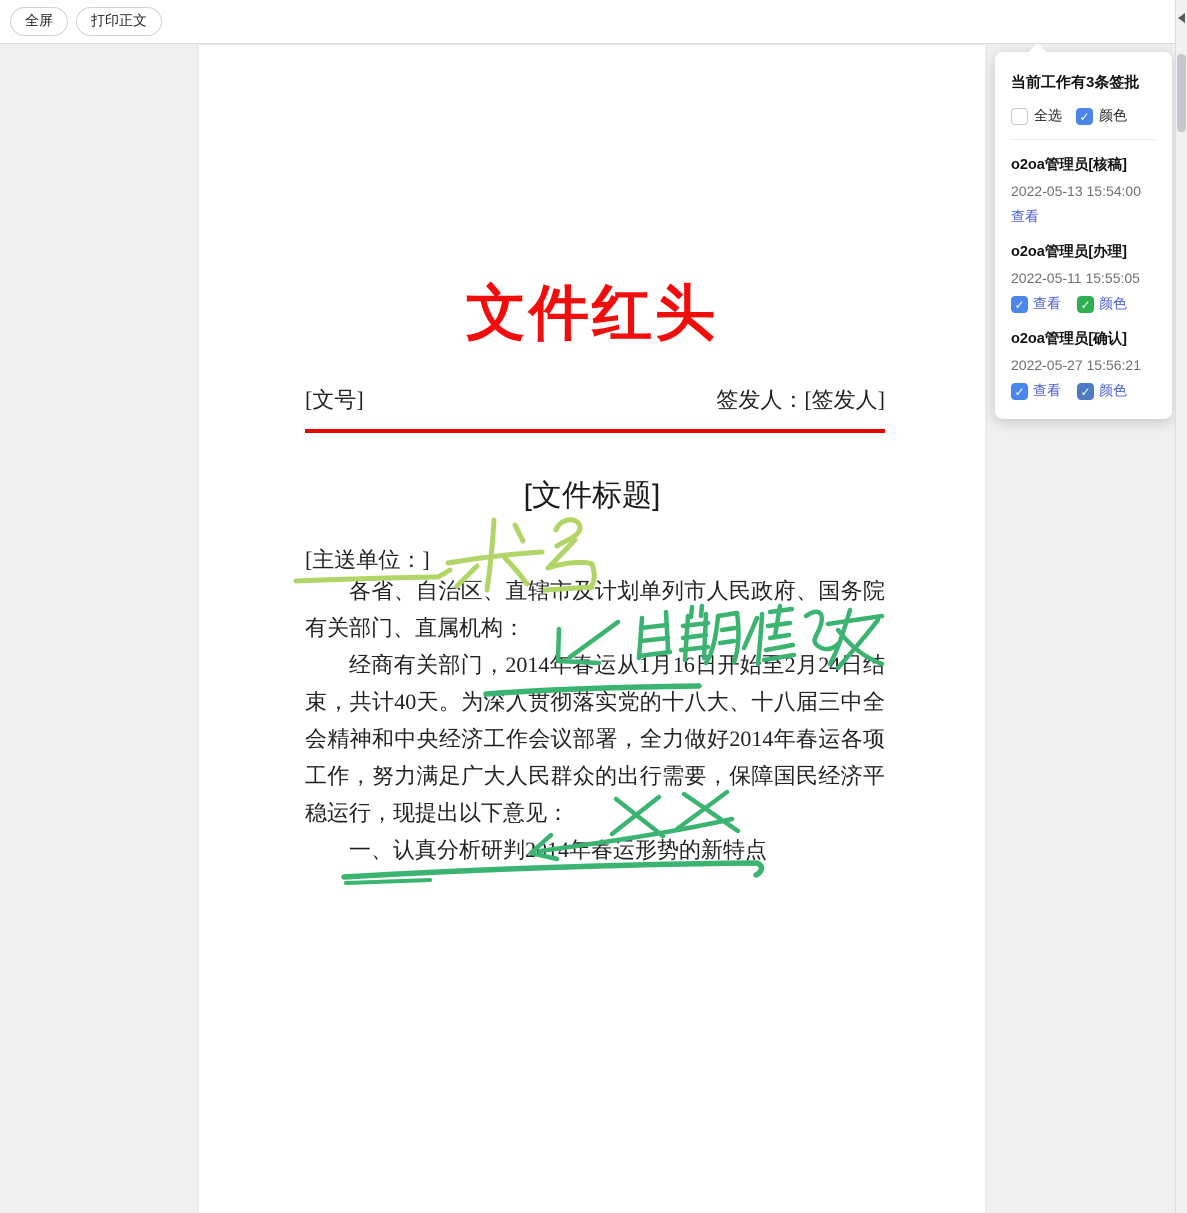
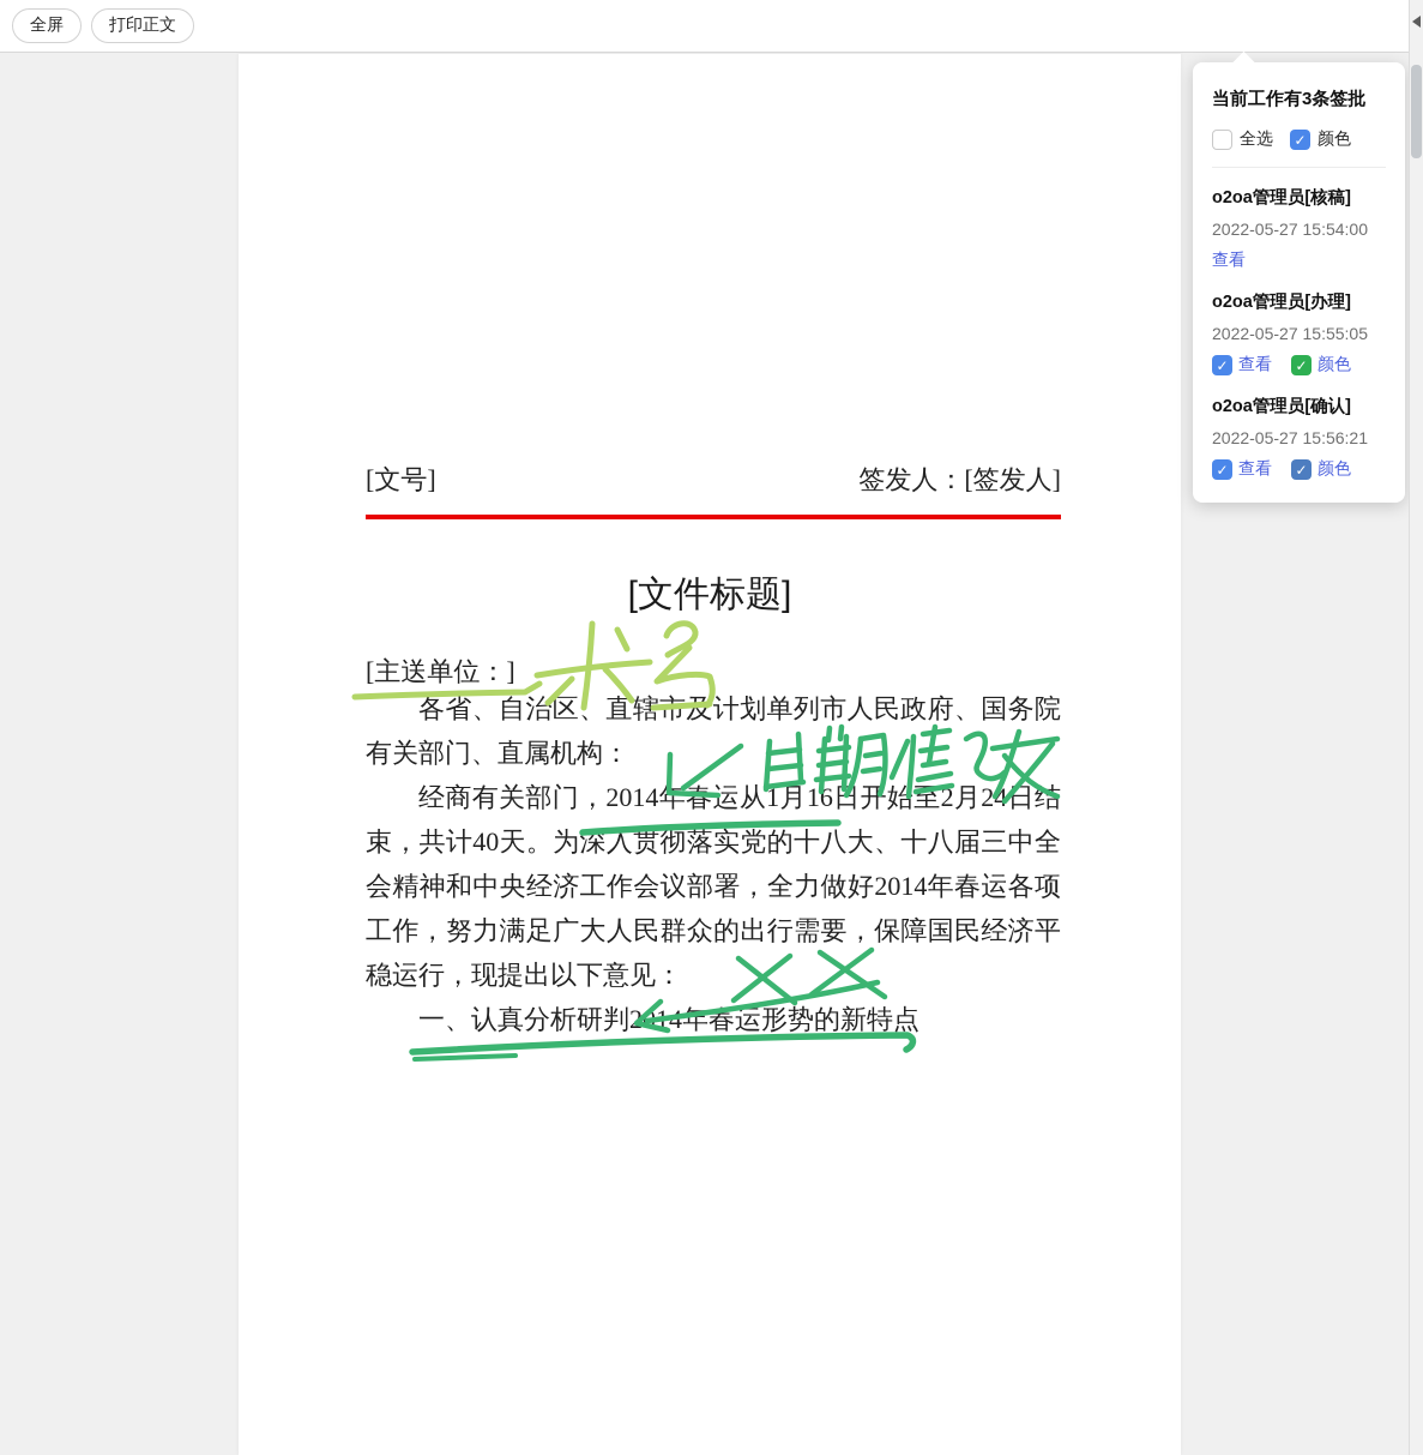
  全屏
  打印正文
- 文件红头
  [文号]
  签发人：[签发人]
  [文件标题]
  [主送单位：]
  各省、自治区、直辖及计划单列市人民政府、国务院有关部门、直属机构：
  经商有关部门，2014年春运从1月16开始至2月24日结束，共计40天。为深入贯彻落实党的十八大、十八届三中全会精神和中央经济工作会议部署，全力做好2014年春运各项工作，努力满足广大人民群众的出行需要，保障国民经济平稳运行，现提出以下意见：
  一、认真分析研判2年春运形势的新特点
  当前工作有3条签批
  全选
  ✓
  颜色
  o2oa管理员[核稿]
- 2022-05-13 15:54:00
+ 2022-05-27 15:54:00
  查看
  o2oa管理员[办理]
- 2022-05-11 15:55:05
+ 2022-05-27 15:55:05
  ✓
  查看
  ✓
  颜色
  o2oa管理员[确认]
  2022-05-27 15:56:21
  ✓
  查看
  ✓
  颜色
